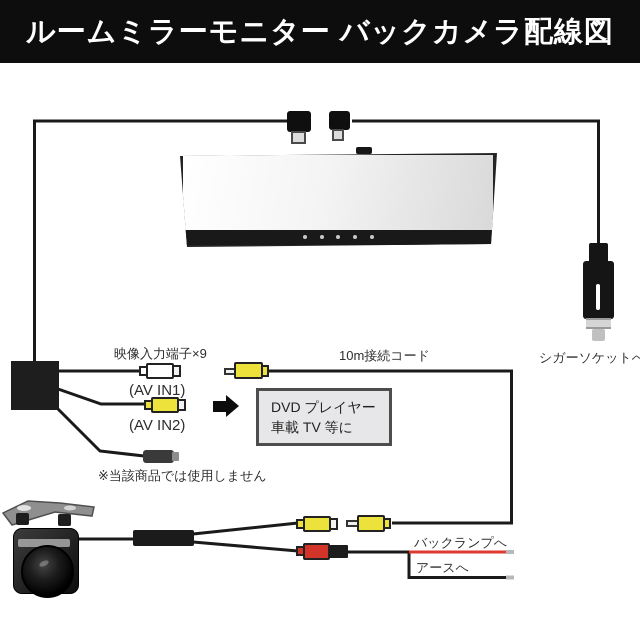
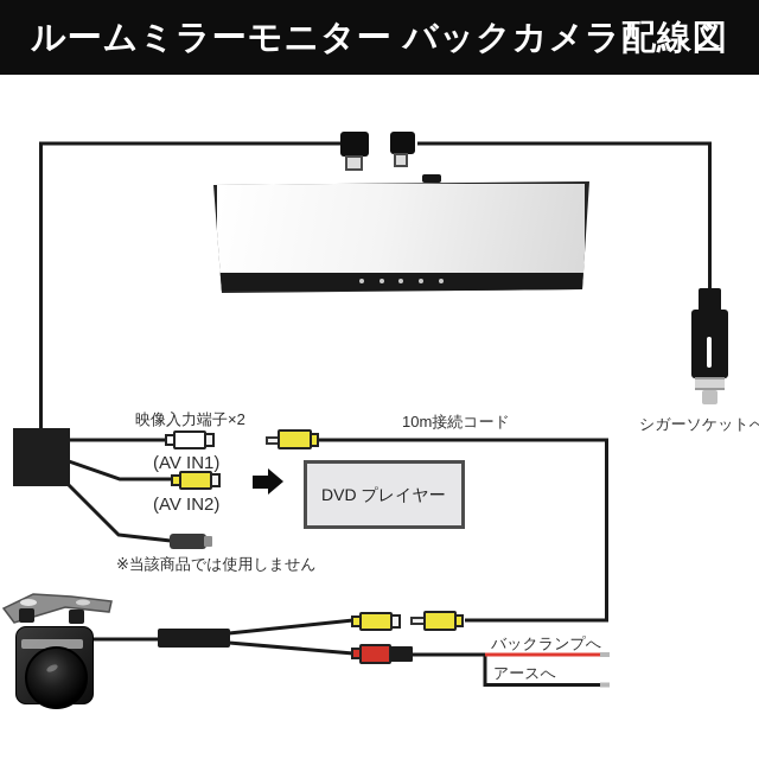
  ルームミラーモニター バックカメラ配線図
  シガーソケットへ
- 映像入力端子×9
+ 映像入力端子×2
  (AV IN1)
  (AV IN2)
  ※当該商品では使用しません
  DVD プレイヤー
- 車載 TV 等に
  10m接続コード
  バックランプへ
  アースへ
